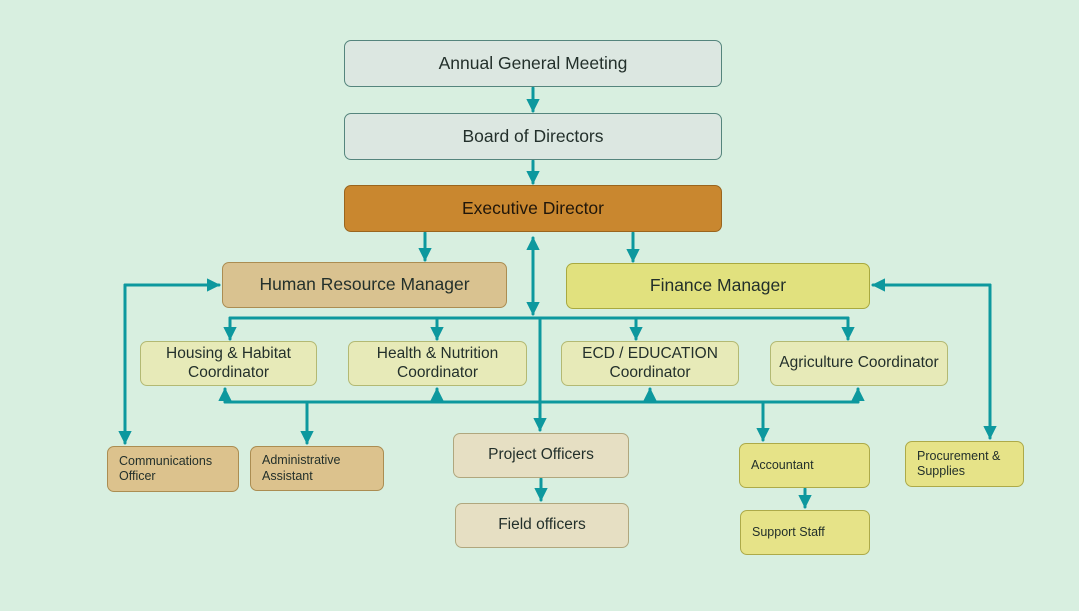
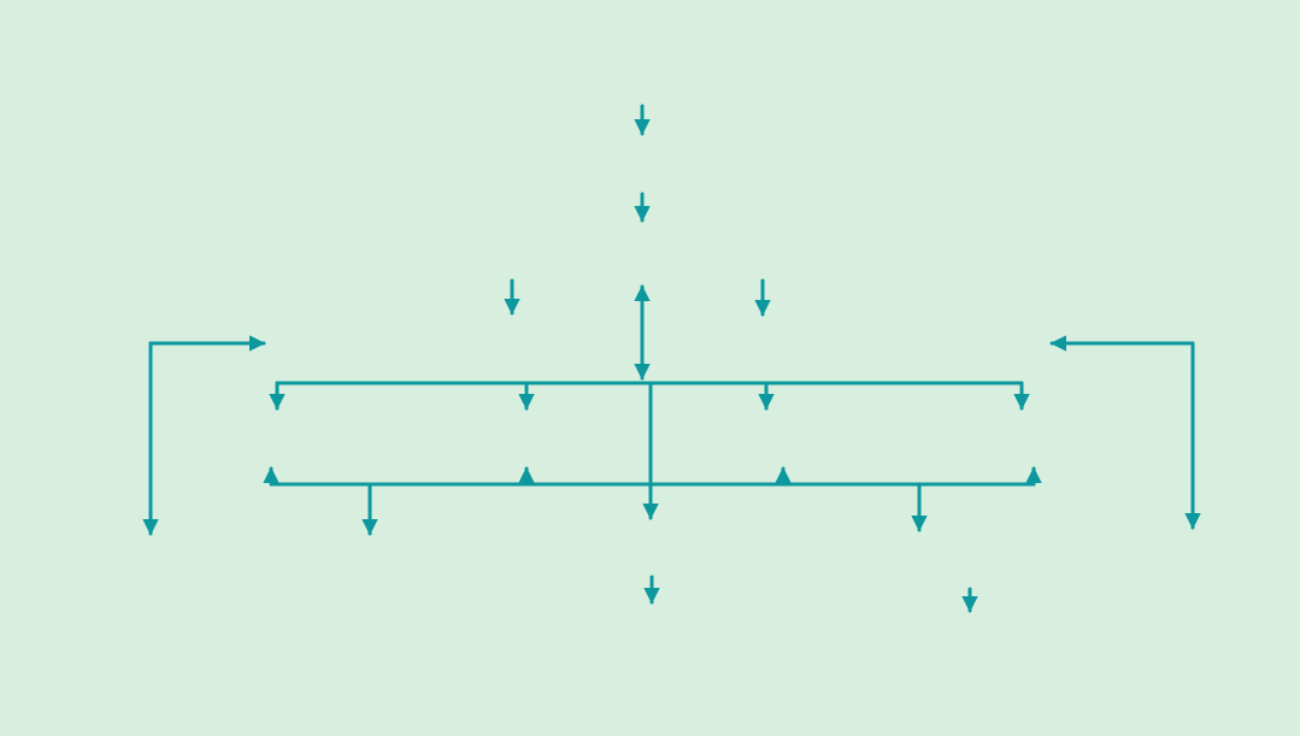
- Annual General Meeting
- Board of Directors
- Executive Director
- Human Resource Manager
- Finance Manager
- Housing & Habitat Coordinator
- Health & Nutrition Coordinator
- ECD / EDUCATION Coordinator
- Agriculture Coordinator
- Communications Officer
- Administrative Assistant
- Project Officers
- Field officers
- Accountant
- Procurement & Supplies
- Support Staff
